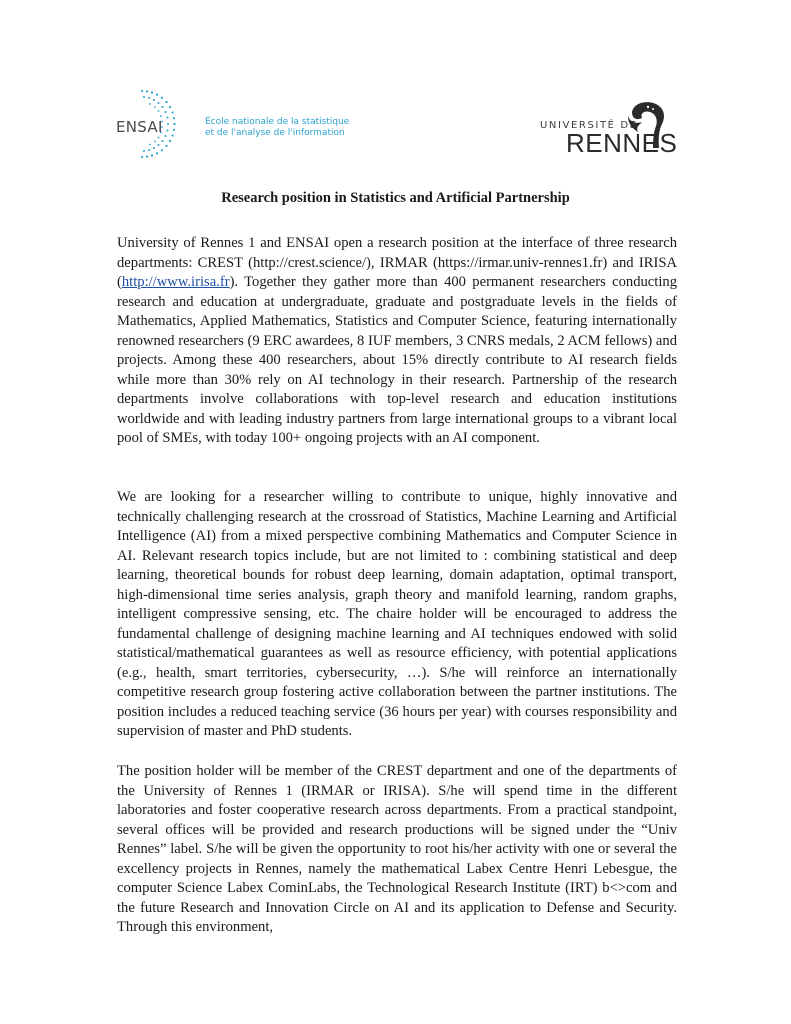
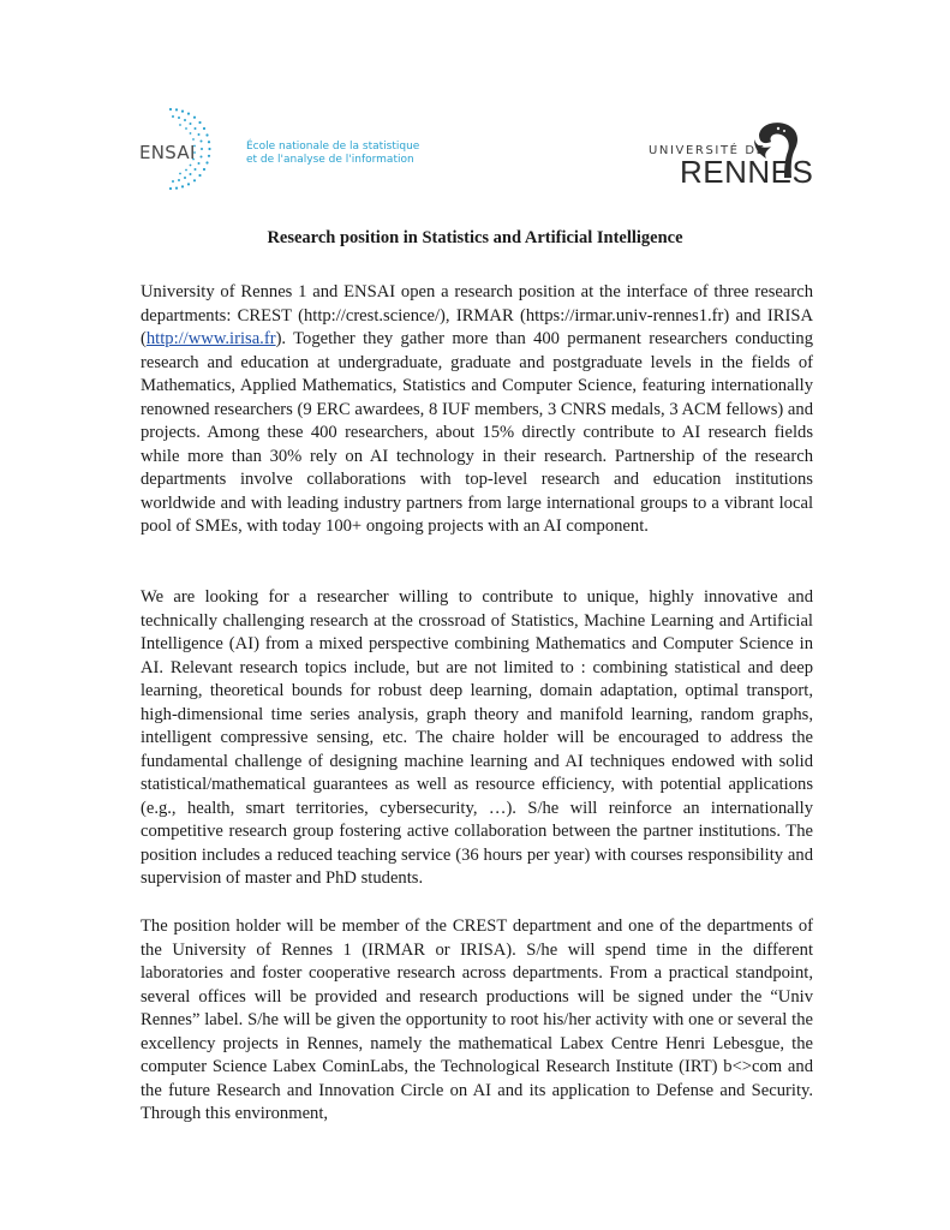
  ENSAI
  École nationale de la statistique
  et de l'analyse de l'information
  UNIVERSITÉ D
  RENNES
- Research position in Statistics and Artificial Partnership
+ Research position in Statistics and Artificial Intelligence
- University of Rennes 1 and ENSAI open a research position at the interface of three research departments: CREST (http://crest.science/), IRMAR (https://irmar.univ-rennes1.fr) and IRISA (http://www.irisa.fr). Together they gather more than 400 permanent researchers conducting research and education at undergraduate, graduate and postgraduate levels in the fields of Mathematics, Applied Mathematics, Statistics and Computer Science, featuring internationally renowned researchers (9 ERC awardees, 8 IUF members, 3 CNRS medals, 2 ACM fellows) and projects. Among these 400 researchers, about 15% directly contribute to AI research fields while more than 30% rely on AI technology in their research. Partnership of the research departments involve collaborations with top-level research and education institutions worldwide and with leading industry partners from large international groups to a vibrant local pool of SMEs, with today 100+ ongoing projects with an AI component.
+ University of Rennes 1 and ENSAI open a research position at the interface of three research departments: CREST (http://crest.science/), IRMAR (https://irmar.univ-rennes1.fr) and IRISA (http://www.irisa.fr). Together they gather more than 400 permanent researchers conducting research and education at undergraduate, graduate and postgraduate levels in the fields of Mathematics, Applied Mathematics, Statistics and Computer Science, featuring internationally renowned researchers (9 ERC awardees, 8 IUF members, 3 CNRS medals, 3 ACM fellows) and projects. Among these 400 researchers, about 15% directly contribute to AI research fields while more than 30% rely on AI technology in their research. Partnership of the research departments involve collaborations with top-level research and education institutions worldwide and with leading industry partners from large international groups to a vibrant local pool of SMEs, with today 100+ ongoing projects with an AI component.
  We are looking for a researcher willing to contribute to unique, highly innovative and technically challenging research at the crossroad of Statistics, Machine Learning and Artificial Intelligence (AI) from a mixed perspective combining Mathematics and Computer Science in AI. Relevant research topics include, but are not limited to : combining statistical and deep learning, theoretical bounds for robust deep learning, domain adaptation, optimal transport, high-dimensional time series analysis, graph theory and manifold learning, random graphs, intelligent compressive sensing, etc. The chaire holder will be encouraged to address the fundamental challenge of designing machine learning and AI techniques endowed with solid statistical/mathematical guarantees as well as resource efficiency, with potential applications (e.g., health, smart territories, cybersecurity, …). S/he will reinforce an internationally competitive research group fostering active collaboration between the partner institutions. The position includes a reduced teaching service (36 hours per year) with courses responsibility and supervision of master and PhD students.
  The position holder will be member of the CREST department and one of the departments of the University of Rennes 1 (IRMAR or IRISA). S/he will spend time in the different laboratories and foster cooperative research across departments. From a practical standpoint, several offices will be provided and research productions will be signed under the “Univ Rennes” label. S/he will be given the opportunity to root his/her activity with one or several the excellency projects in Rennes, namely the mathematical Labex Centre Henri Lebesgue, the computer Science Labex CominLabs, the Technological Research Institute (IRT) b<>com and the future Research and Innovation Circle on AI and its application to Defense and Security. Through this environment,
